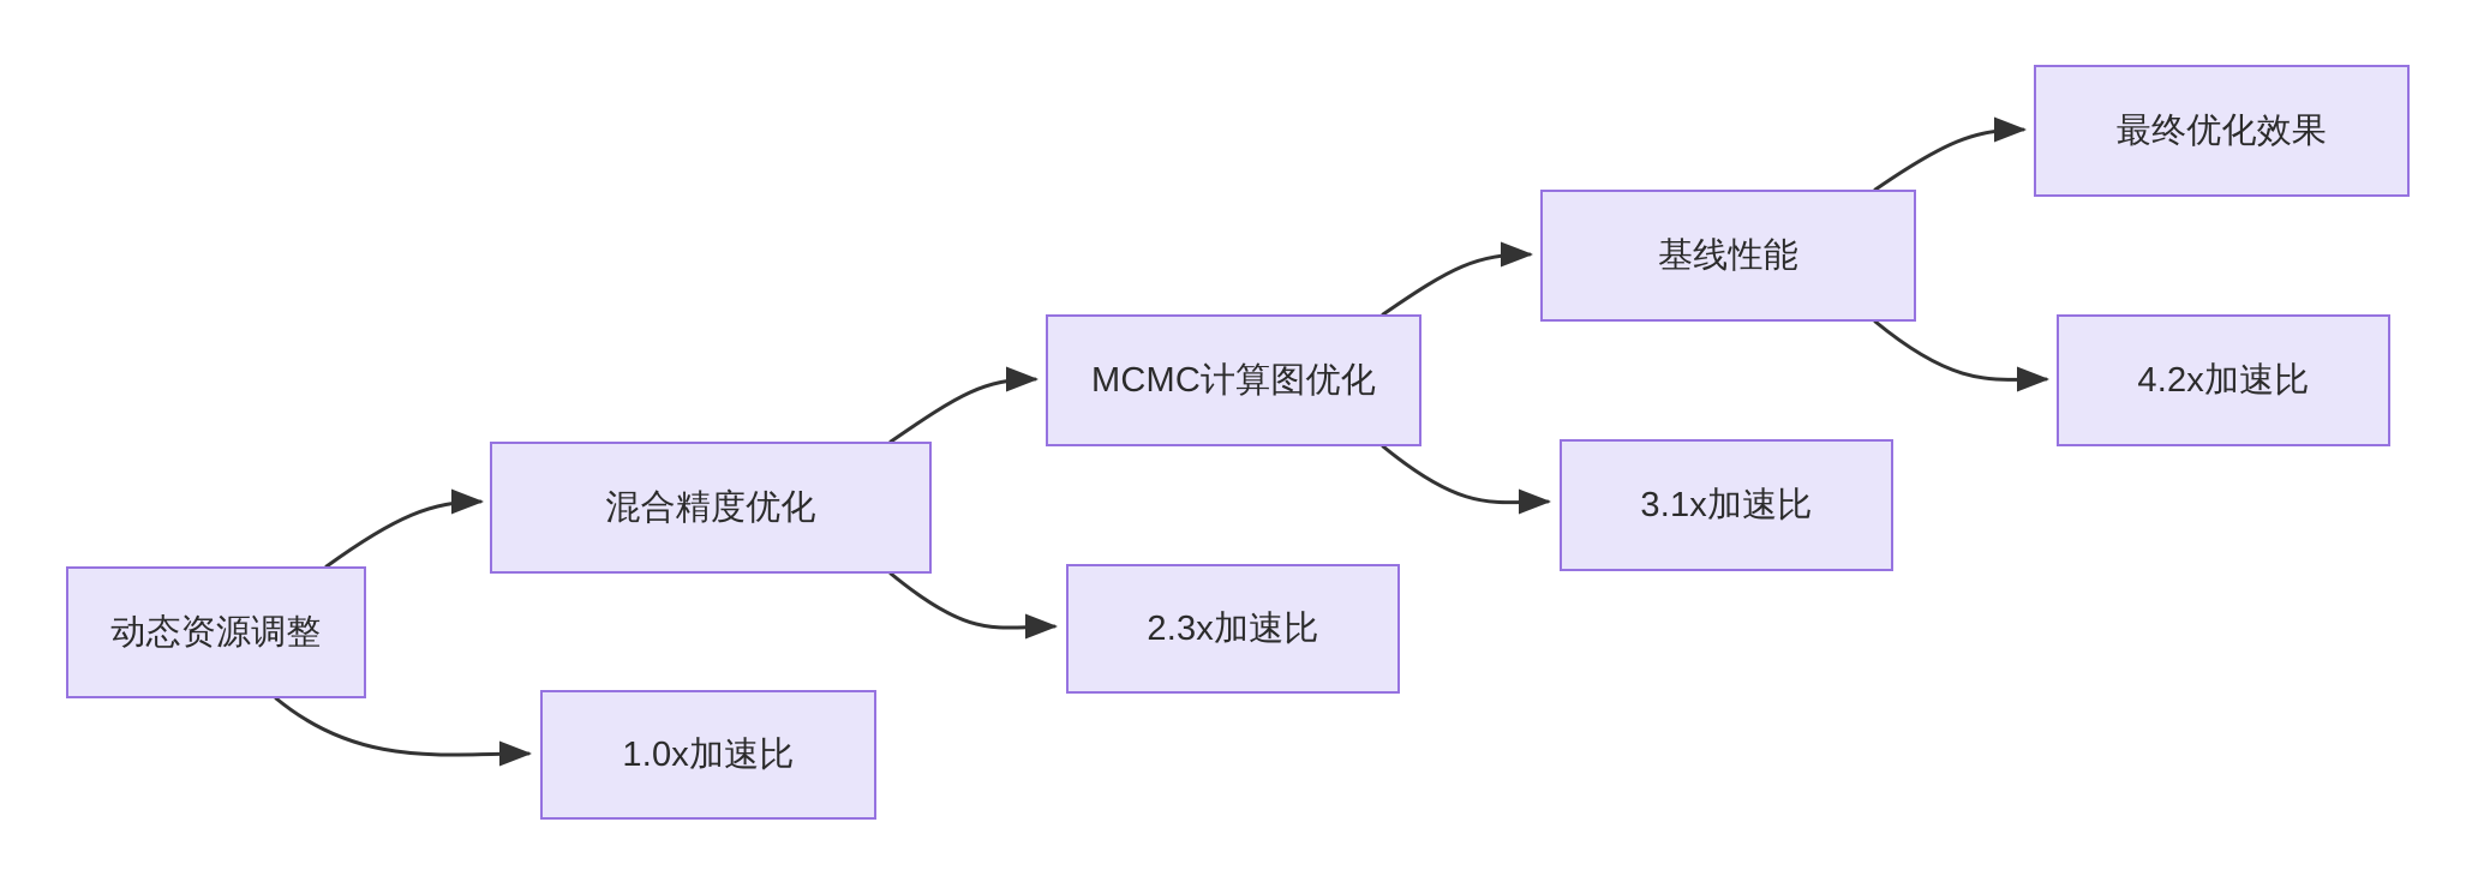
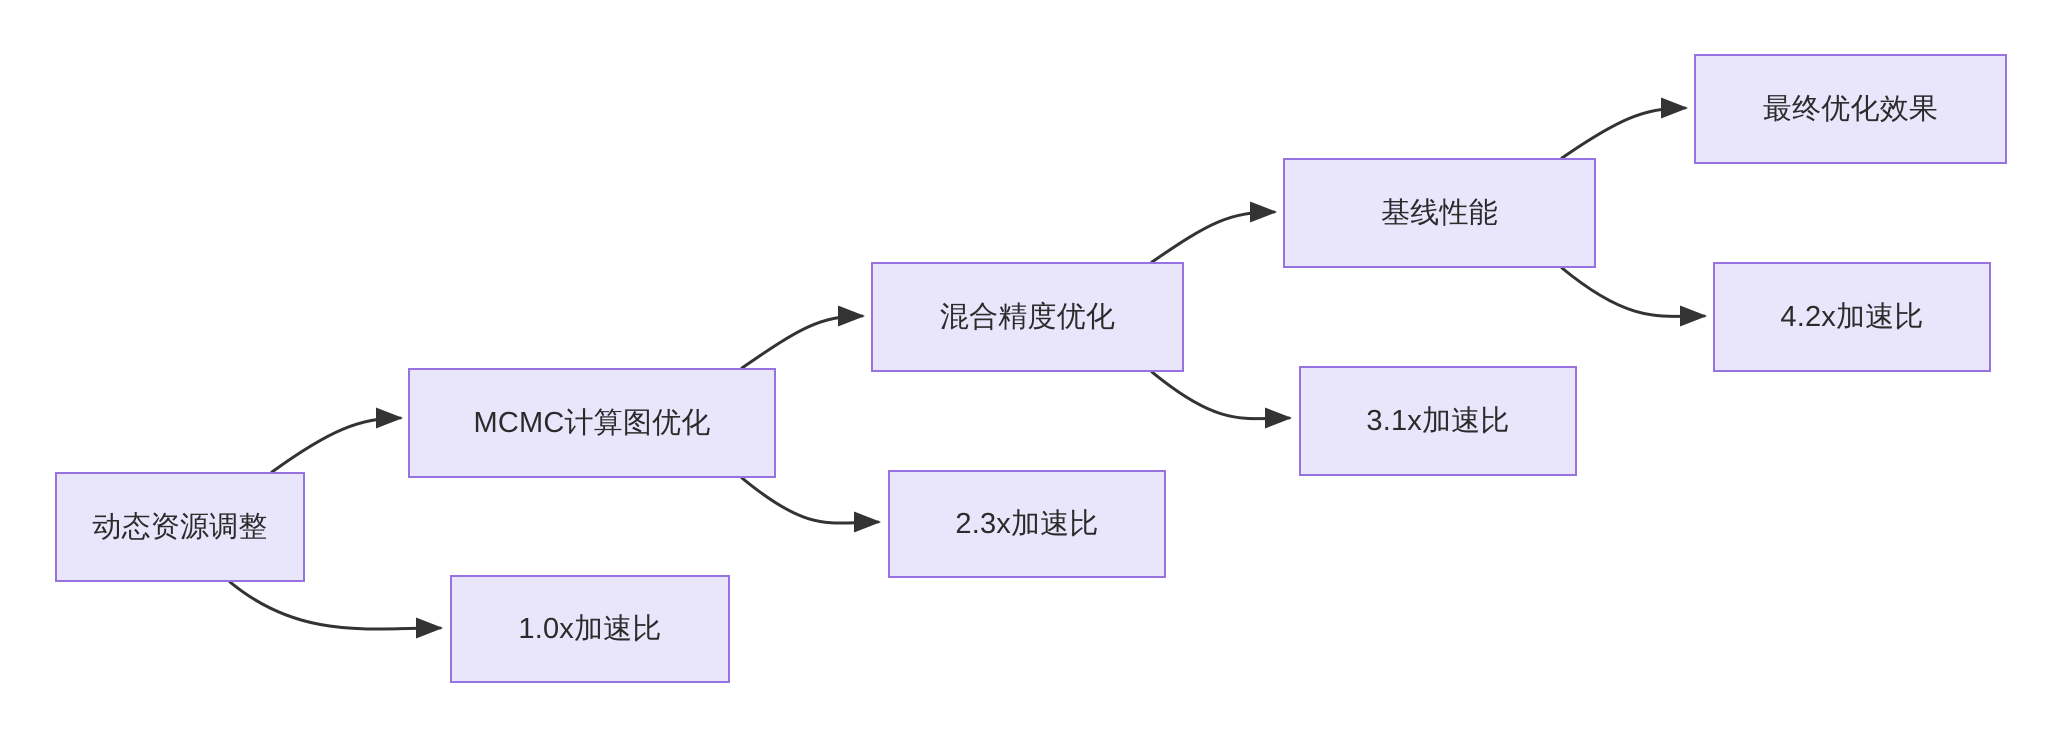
  动态资源调整
  1.0x加速比
- 混合精度优化
+ MCMC计算图优化
  2.3x加速比
- MCMC计算图优化
+ 混合精度优化
  3.1x加速比
  基线性能
  4.2x加速比
  最终优化效果
